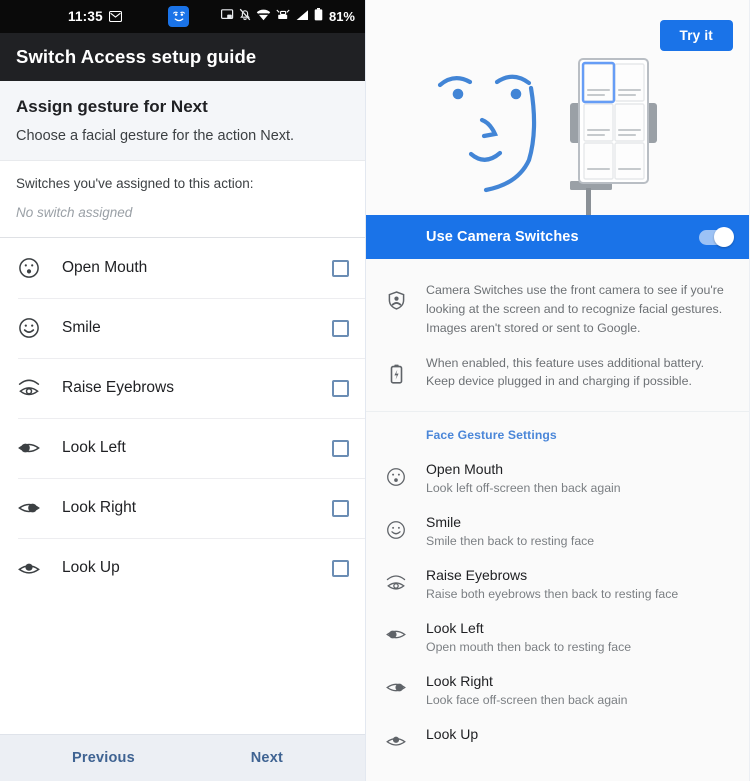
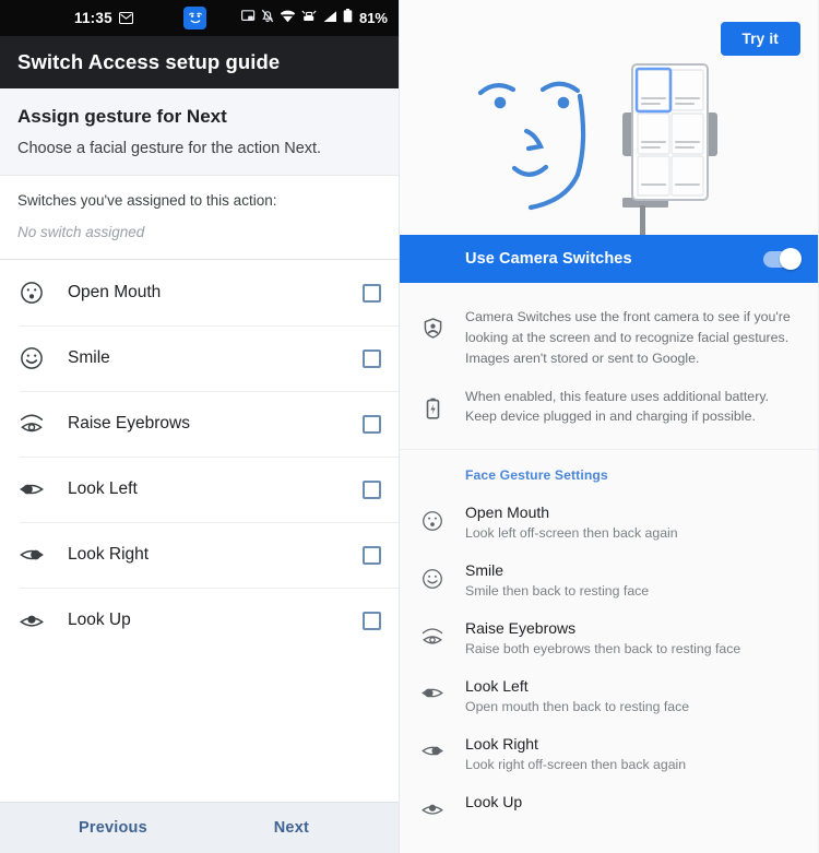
  11:35
  81%
  Switch Access setup guide
  Assign gesture for Next
  Choose a facial gesture for the action Next.
  Switches you've assigned to this action:
  No switch assigned
  Open Mouth
  Smile
  Raise Eyebrows
  Look Left
  Look Right
  Look Up
  Previous
  Next
  Try it
  Use Camera Switches
  Camera Switches use the front camera to see if you're looking at the screen and to recognize facial gestures. Images aren't stored or sent to Google.
  When enabled, this feature uses additional battery. Keep device plugged in and charging if possible.
  Face Gesture Settings
  Open Mouth
  Look left off-screen then back again
  Smile
  Smile then back to resting face
  Raise Eyebrows
  Raise both eyebrows then back to resting face
  Look Left
  Open mouth then back to resting face
  Look Right
- Look face off-screen then back again
+ Look right off-screen then back again
  Look Up
